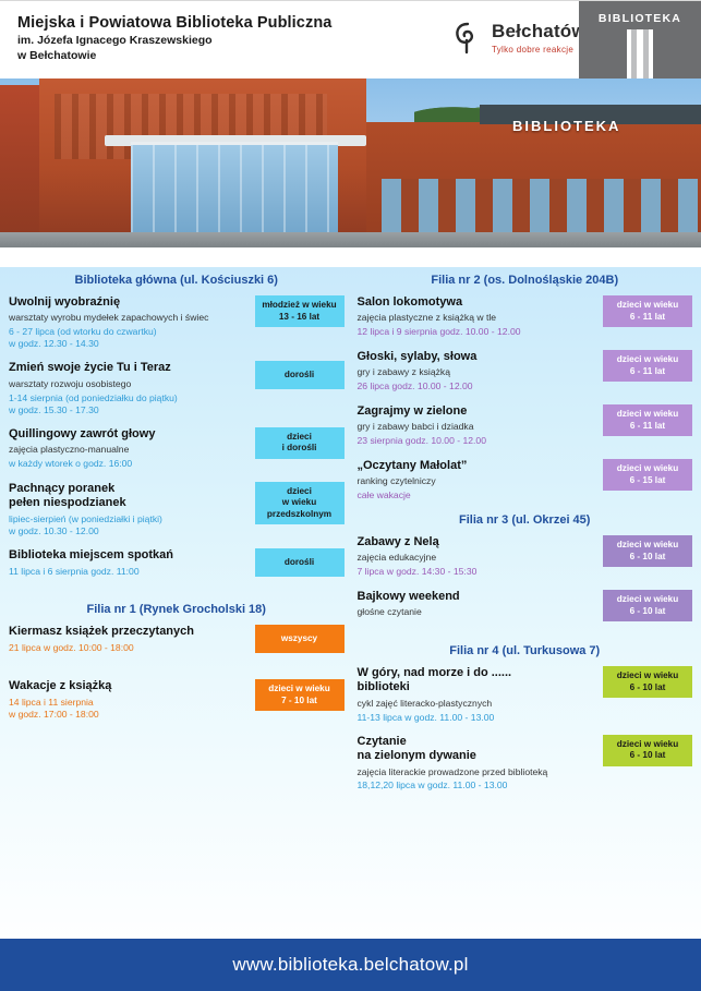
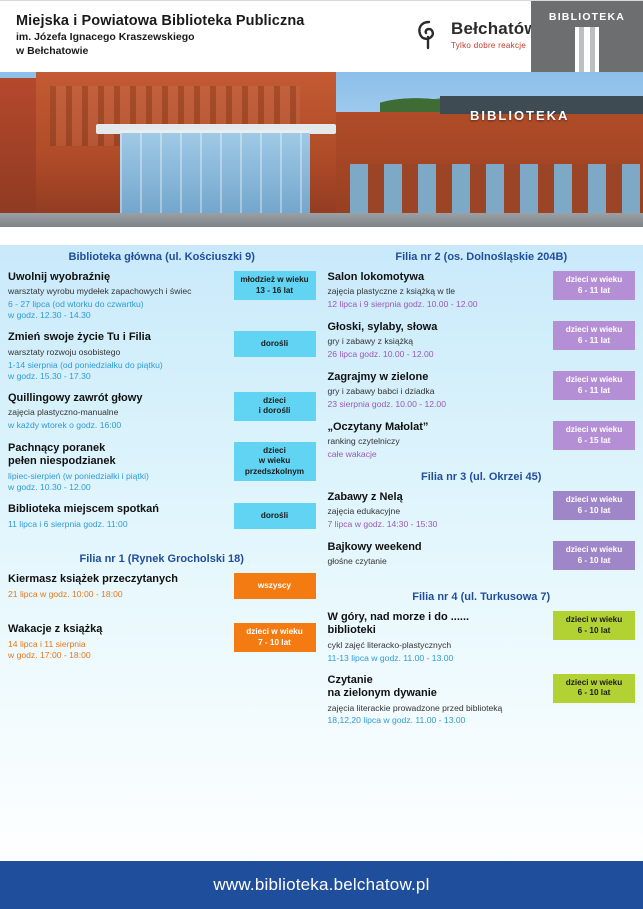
  Miejska i Powiatowa Biblioteka Publiczna
  im. Józefa Ignacego Kraszewskiego
  w Bełchatowie
  Bełcható
  Tylko dobre reakcje
  BIBLIOTEKA
  BIBLIOTEKA
- Biblioteka główna (ul. Kościuszki 6)
+ Biblioteka główna (ul. Kościuszki 9)
  Uwolnij wyobraźnię
  warsztaty wyrobu mydełek zapachowych i świec
  6 - 27 lipca (od wtorku do czwartku)
  w godz. 12.30 - 14.30
  młodzież w wieku
  13 - 16 lat
- Zmień swoje życie Tu i Teraz
+ Zmień swoje życie Tu i Filia
  warsztaty rozwoju osobistego
  1-14 sierpnia (od poniedziałku do piątku)
  w godz. 15.30 - 17.30
  dorośli
  Quillingowy zawrót głowy
  zajęcia plastyczno-manualne
  w każdy wtorek o godz. 16:00
  dzieci
  i dorośli
  Pachnący poranek
  pełen niespodzianek
  lipiec-sierpień (w poniedziałki i piątki)
  w godz. 10.30 - 12.00
  dzieci
  w wieku
  przedszkolnym
  Biblioteka miejscem spotkań
  11 lipca i 6 sierpnia godz. 11:00
  dorośli
  Filia nr 1 (Rynek Grocholski 18)
  Kiermasz książek przeczytanych
  21 lipca w godz. 10:00 - 18:00
  wszyscy
  Wakacje z książką
  14 lipca i 11 sierpnia
  w godz. 17:00 - 18:00
  dzieci w wieku
  7 - 10 lat
  Filia nr 2 (os. Dolnośląskie 204B)
  Salon lokomotywa
  zajęcia plastyczne z książką w tle
  12 lipca i 9 sierpnia godz. 10.00 - 12.00
  dzieci w wieku
  6 - 11 lat
  Głoski, sylaby, słowa
  gry i zabawy z książką
  26 lipca godz. 10.00 - 12.00
  dzieci w wieku
  6 - 11 lat
  Zagrajmy w zielone
  gry i zabawy babci i dziadka
  23 sierpnia godz. 10.00 - 12.00
  dzieci w wieku
  6 - 11 lat
  „Oczytany Małolat”
  ranking czytelniczy
  całe wakacje
  dzieci w wieku
  6 - 15 lat
  Filia nr 3 (ul. Okrzei 45)
  Zabawy z Nelą
  zajęcia edukacyjne
  7 lipca w godz. 14:30 - 15:30
  dzieci w wieku
  6 - 10 lat
  Bajkowy weekend
  głośne czytanie
  dzieci w wieku
  6 - 10 lat
  Filia nr 4 (ul. Turkusowa 7)
  W góry, nad morze i do ......
  biblioteki
  cykl zajęć literacko-plastycznych
  11-13 lipca w godz. 11.00 - 13.00
  dzieci w wieku
  6 - 10 lat
  Czytanie
  na zielonym dywanie
  zajęcia literackie prowadzone przed biblioteką
  18,12,20 lipca w godz. 11.00 - 13.00
  dzieci w wieku
  6 - 10 lat
  www.biblioteka.belchatow.pl
